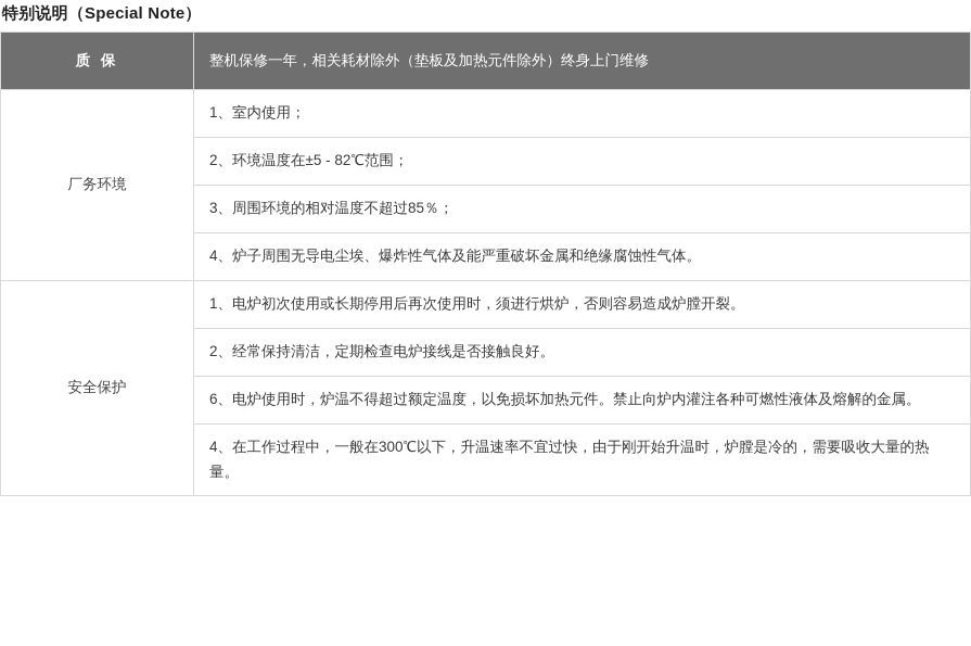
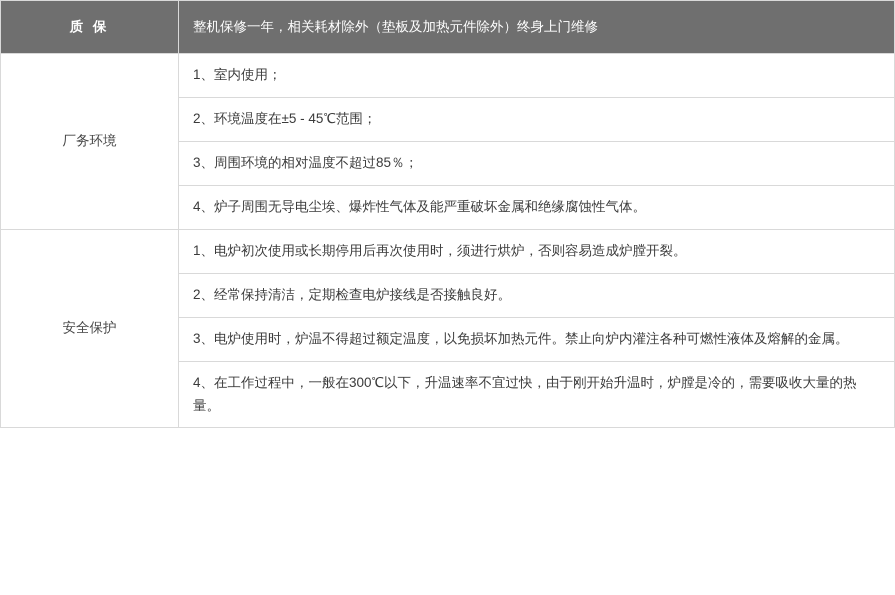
- 特别说明（Special Note）
  质 保	整机保修一年，相关耗材除外（垫板及加热元件除外）终身上门维修
  厂务环境	1、室内使用；
- 2、环境温度在±5 - 82℃范围；
+ 2、环境温度在±5 - 45℃范围；
  3、周围环境的相对温度不超过85％；
  4、炉子周围无导电尘埃、爆炸性气体及能严重破坏金属和绝缘腐蚀性气体。
  安全保护	1、电炉初次使用或长期停用后再次使用时，须进行烘炉，否则容易造成炉膛开裂。
  2、经常保持清洁，定期检查电炉接线是否接触良好。
- 6、电炉使用时，炉温不得超过额定温度，以免损坏加热元件。禁止向炉内灌注各种可燃性液体及熔解的金属。
+ 3、电炉使用时，炉温不得超过额定温度，以免损坏加热元件。禁止向炉内灌注各种可燃性液体及熔解的金属。
  4、在工作过程中，一般在300℃以下，升温速率不宜过快，由于刚开始升温时，炉膛是冷的，需要吸收大量的热量。
